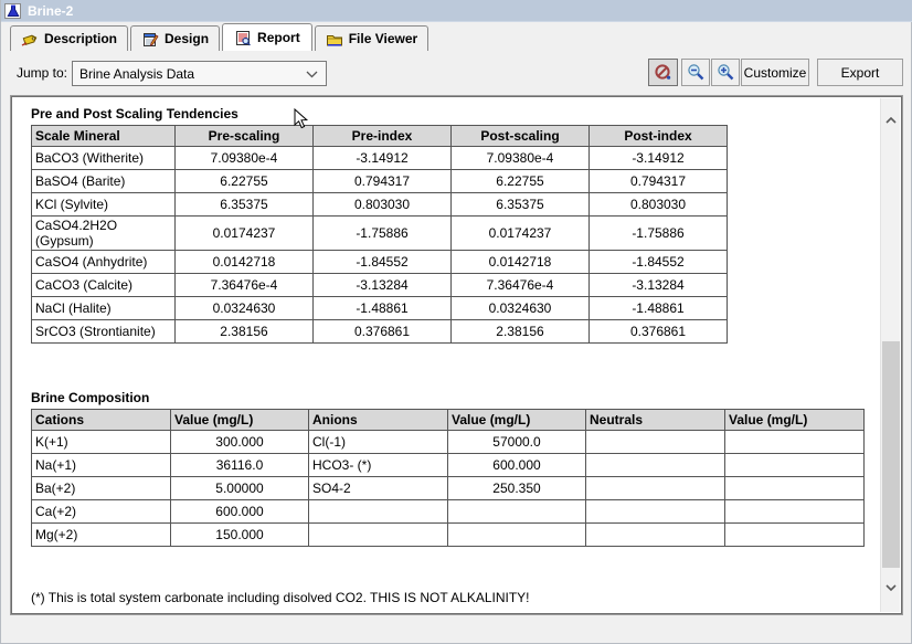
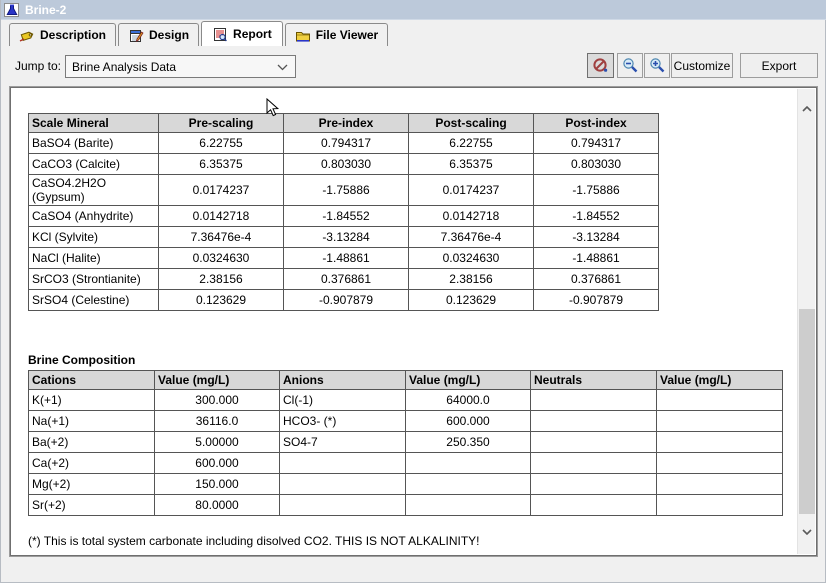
  Brine-2
  Description
  Design
  Report
  File Viewer
  Jump to:
  Brine Analysis Data
  Customize
  Export
- Pre and Post Scaling Tendencies
  Scale Mineral	Pre-scaling	Pre-index	Post-scaling	Post-index
- BaCO3 (Witherite)	7.09380e-4	-3.14912	7.09380e-4	-3.14912
  BaSO4 (Barite)	6.22755	0.794317	6.22755	0.794317
- KCl (Sylvite)	6.35375	0.803030	6.35375	0.803030
+ CaCO3 (Calcite)	6.35375	0.803030	6.35375	0.803030
  CaSO4.2H2O (Gypsum)	0.0174237	-1.75886	0.0174237	-1.75886
  CaSO4 (Anhydrite)	0.0142718	-1.84552	0.0142718	-1.84552
- CaCO3 (Calcite)	7.36476e-4	-3.13284	7.36476e-4	-3.13284
+ KCl (Sylvite)	7.36476e-4	-3.13284	7.36476e-4	-3.13284
  NaCl (Halite)	0.0324630	-1.48861	0.0324630	-1.48861
  SrCO3 (Strontianite)	2.38156	0.376861	2.38156	0.376861
+ SrSO4 (Celestine)	0.123629	-0.907879	0.123629	-0.907879
  Brine Composition
  Cations	Value (mg/L)	Anions	Value (mg/L)	Neutrals	Value (mg/L)
- K(+1)	300.000	Cl(-1)	57000.0
+ K(+1)	300.000	Cl(-1)	64000.0
  Na(+1)	36116.0	HCO3- (*)	600.000
- Ba(+2)	5.00000	SO4-2	250.350
+ Ba(+2)	5.00000	SO4-7	250.350
  Ca(+2)	600.000
  Mg(+2)	150.000
+ Sr(+2)	80.0000
  (*) This is total system carbonate including disolved CO2. THIS IS NOT ALKALINITY!
